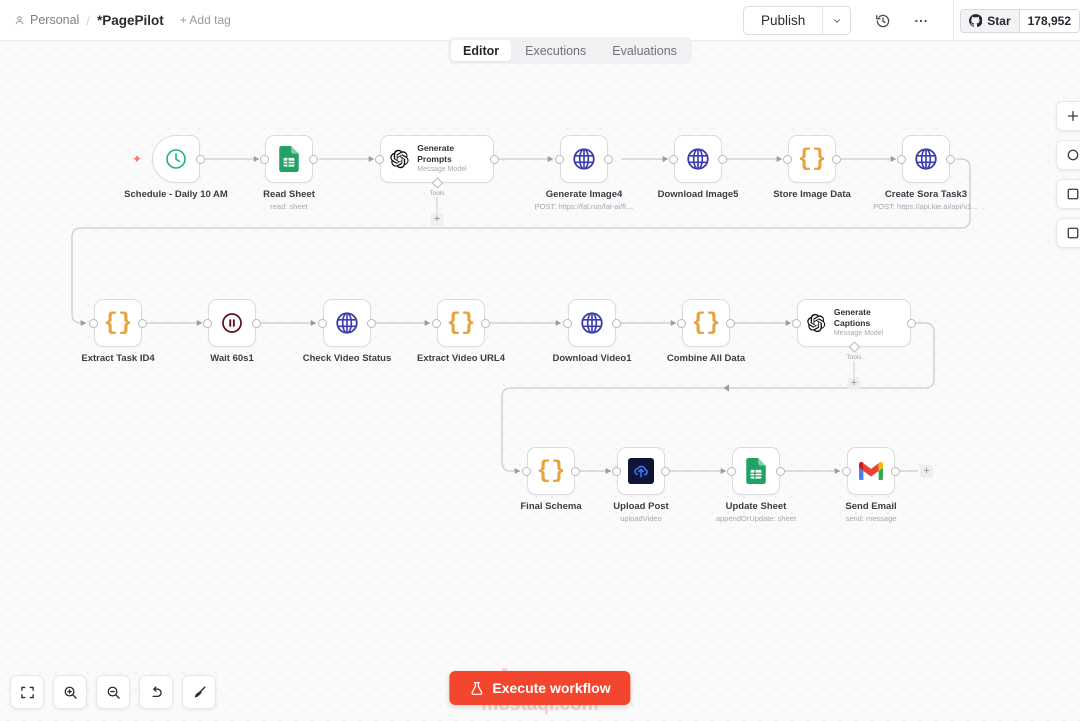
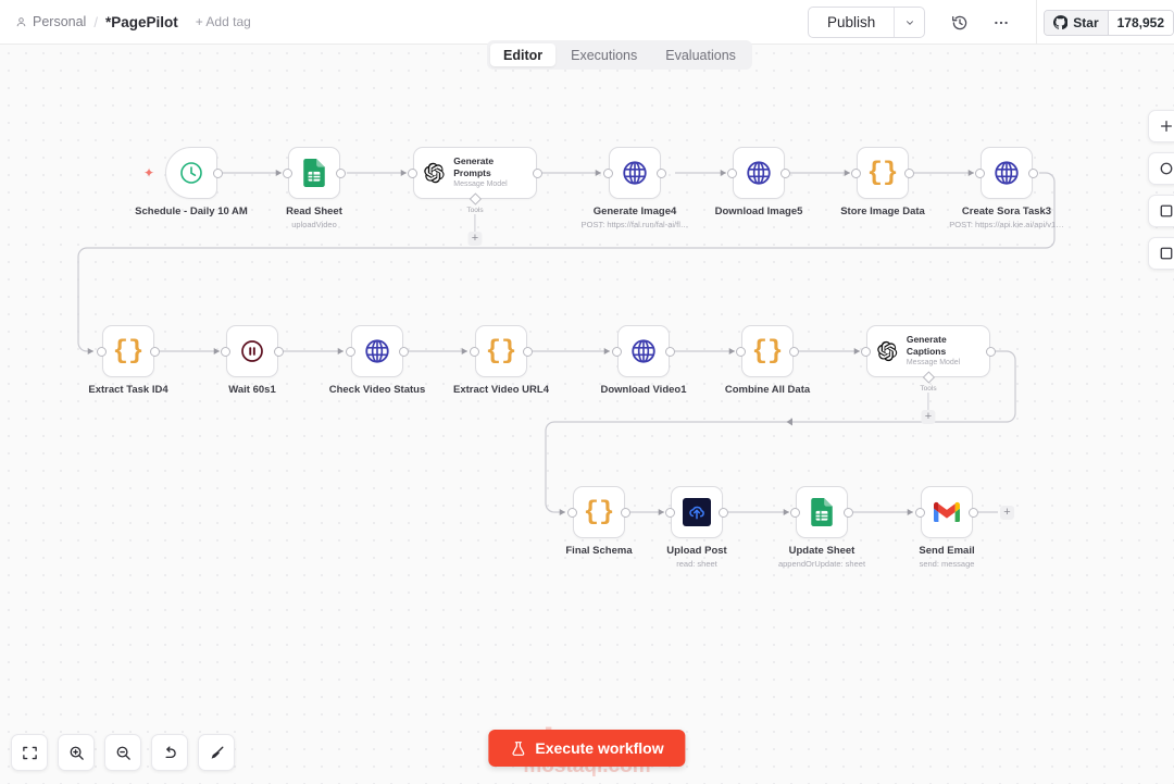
  Personal
  /
  *PagePilot
  + Add tag
  Publish
  Star
  178,952
  Editor
  Executions
  Evaluations
  ✦
  Schedule - Daily 10 AM
  Read Sheet
- read: sheet
+ uploadVideo
  Generate Prompts
  +
  Generate Image4
  POST: https://fal.run/fal-ai/fl…
  Download Image5
  {}
  Store Image Data
  Create Sora Task3
  POST: https://api.kie.ai/api/v1…
  {}
  Extract Task ID4
  Wait 60s1
  Check Video Status
  {}
  Extract Video URL4
  Download Video1
  {}
  Combine All Data
  Generate Captions
  +
  {}
  Final Schema
  Upload Post
- uploadVideo
+ read: sheet
  Update Sheet
  appendOrUpdate: sheet
  Send Email
  send: message
  +
  Execute workflow
